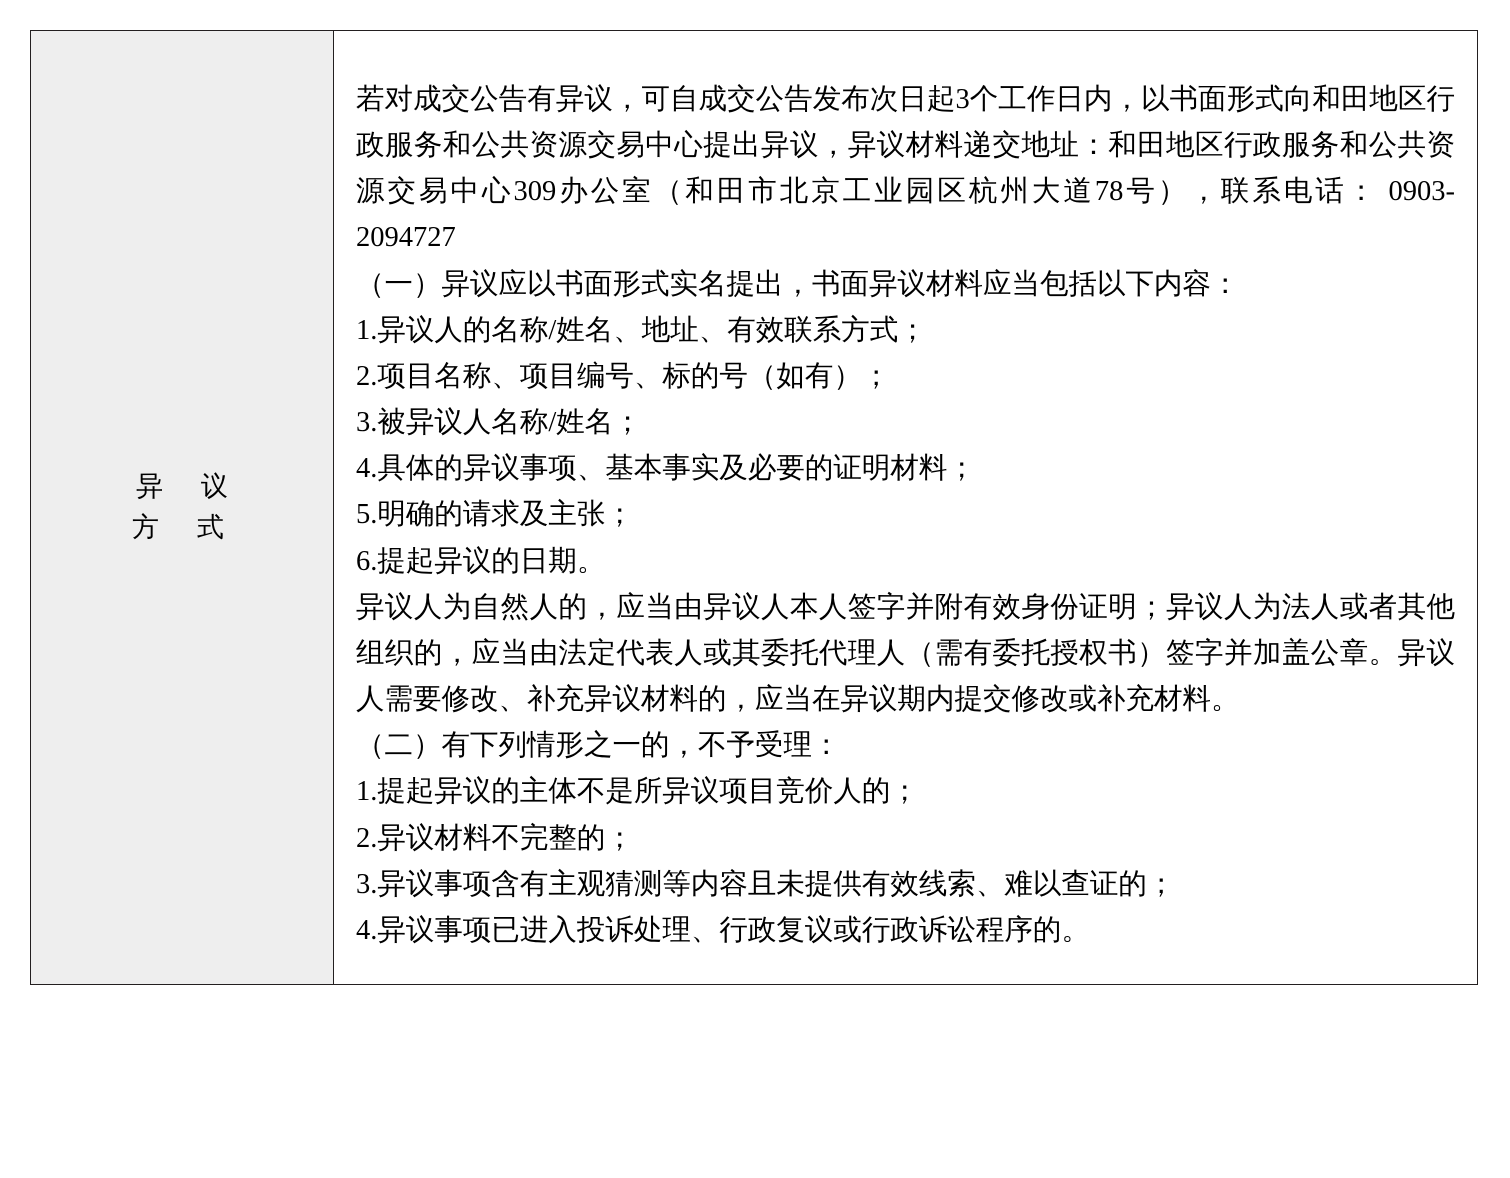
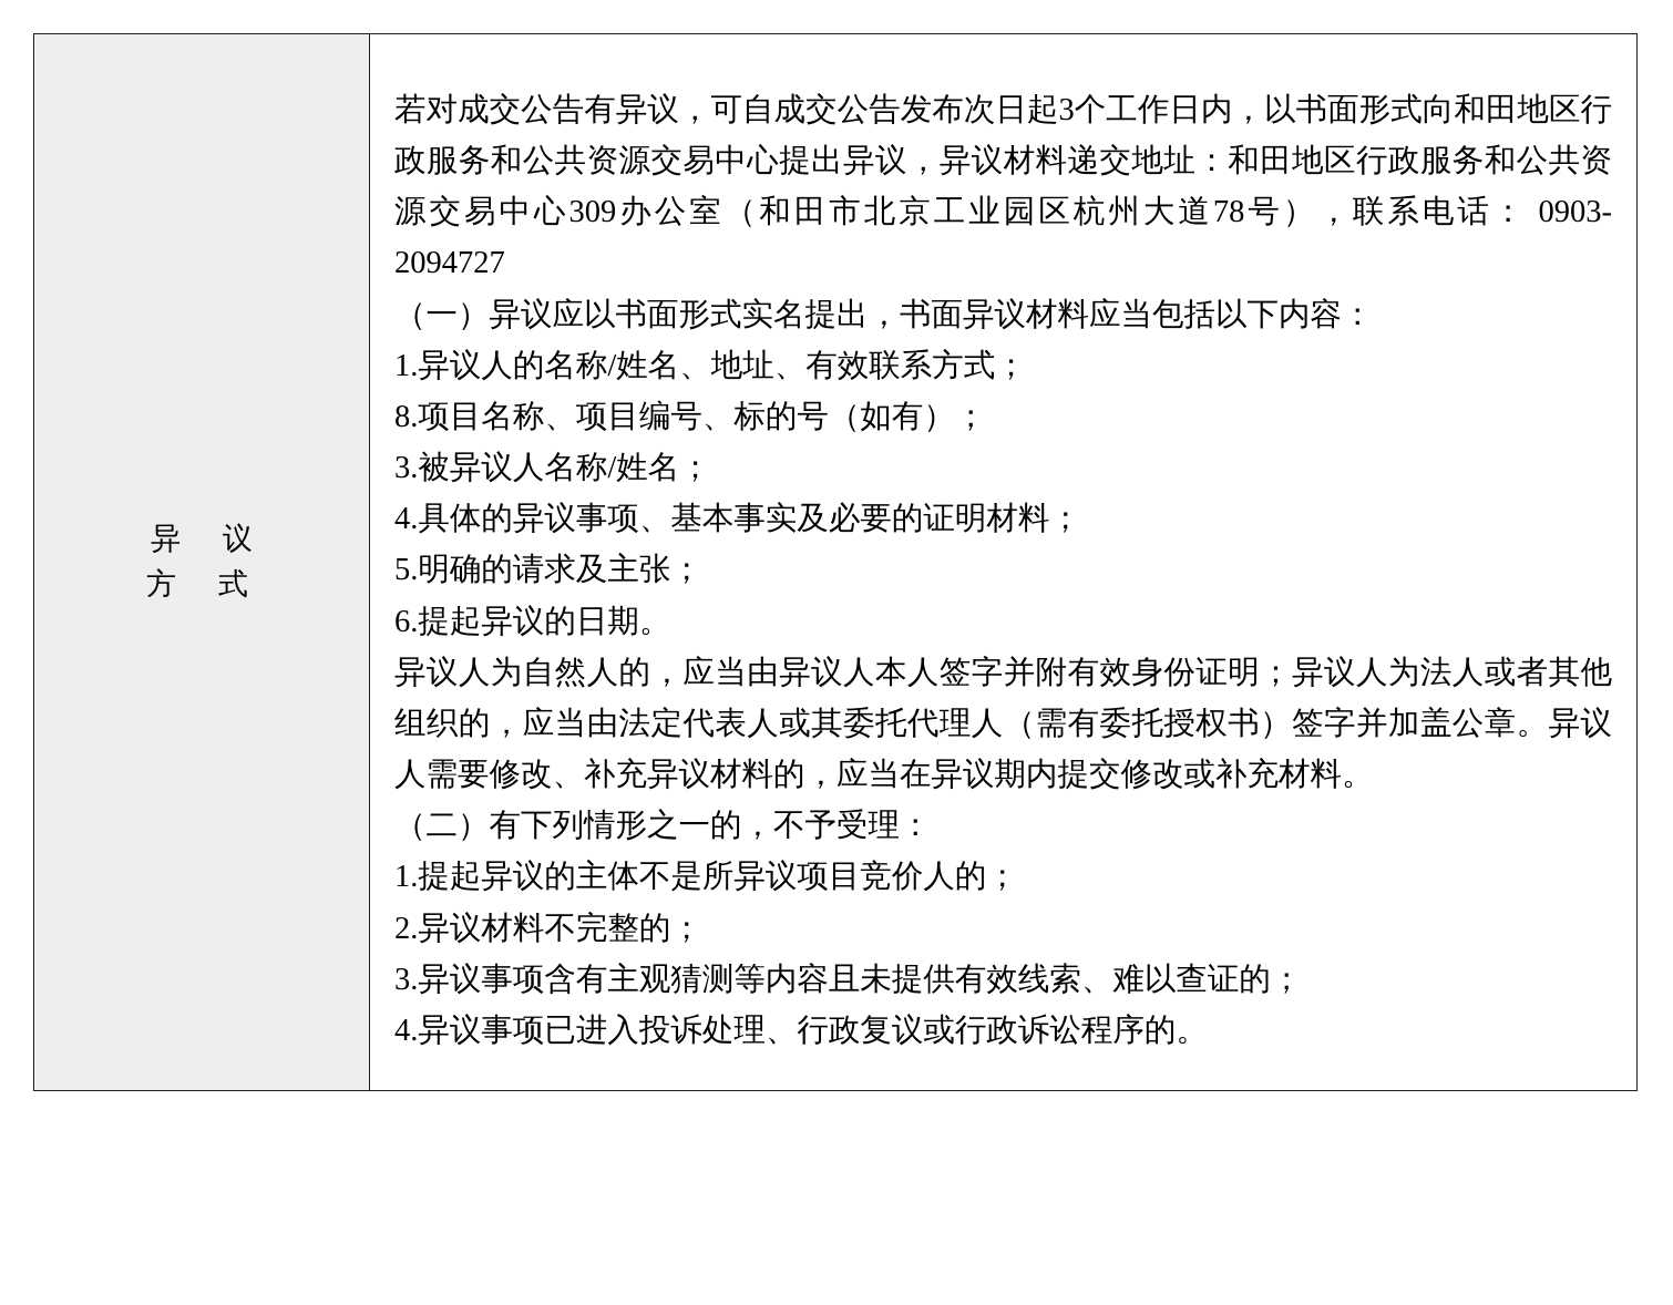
- 异 议 方 式	若对成交公告有异议，可自成交公告发布次日起3个工作日内，以书面形式向和田地区行政服务和公共资源交易中心提出异议，异议材料递交地址：和田地区行政服务和公共资源交易中心309办公室（和田市北京工业园区杭州大道78号），联系电话： 0903-2094727 （一）异议应以书面形式实名提出，书面异议材料应当包括以下内容： 1.异议人的名称/姓名、地址、有效联系方式； 2.项目名称、项目编号、标的号（如有）； 3.被异议人名称/姓名； 4.具体的异议事项、基本事实及必要的证明材料； 5.明确的请求及主张； 6.提起异议的日期。 异议人为自然人的，应当由异议人本人签字并附有效身份证明；异议人为法人或者其他组织的，应当由法定代表人或其委托代理人（需有委托授权书）签字并加盖公章。异议人需要修改、补充异议材料的，应当在异议期内提交修改或补充材料。 （二）有下列情形之一的，不予受理： 1.提起异议的主体不是所异议项目竞价人的； 2.异议材料不完整的； 3.异议事项含有主观猜测等内容且未提供有效线索、难以查证的； 4.异议事项已进入投诉处理、行政复议或行政诉讼程序的。
+ 异 议 方 式	若对成交公告有异议，可自成交公告发布次日起3个工作日内，以书面形式向和田地区行政服务和公共资源交易中心提出异议，异议材料递交地址：和田地区行政服务和公共资源交易中心309办公室（和田市北京工业园区杭州大道78号），联系电话： 0903-2094727 （一）异议应以书面形式实名提出，书面异议材料应当包括以下内容： 1.异议人的名称/姓名、地址、有效联系方式； 8.项目名称、项目编号、标的号（如有）； 3.被异议人名称/姓名； 4.具体的异议事项、基本事实及必要的证明材料； 5.明确的请求及主张； 6.提起异议的日期。 异议人为自然人的，应当由异议人本人签字并附有效身份证明；异议人为法人或者其他组织的，应当由法定代表人或其委托代理人（需有委托授权书）签字并加盖公章。异议人需要修改、补充异议材料的，应当在异议期内提交修改或补充材料。 （二）有下列情形之一的，不予受理： 1.提起异议的主体不是所异议项目竞价人的； 2.异议材料不完整的； 3.异议事项含有主观猜测等内容且未提供有效线索、难以查证的； 4.异议事项已进入投诉处理、行政复议或行政诉讼程序的。
